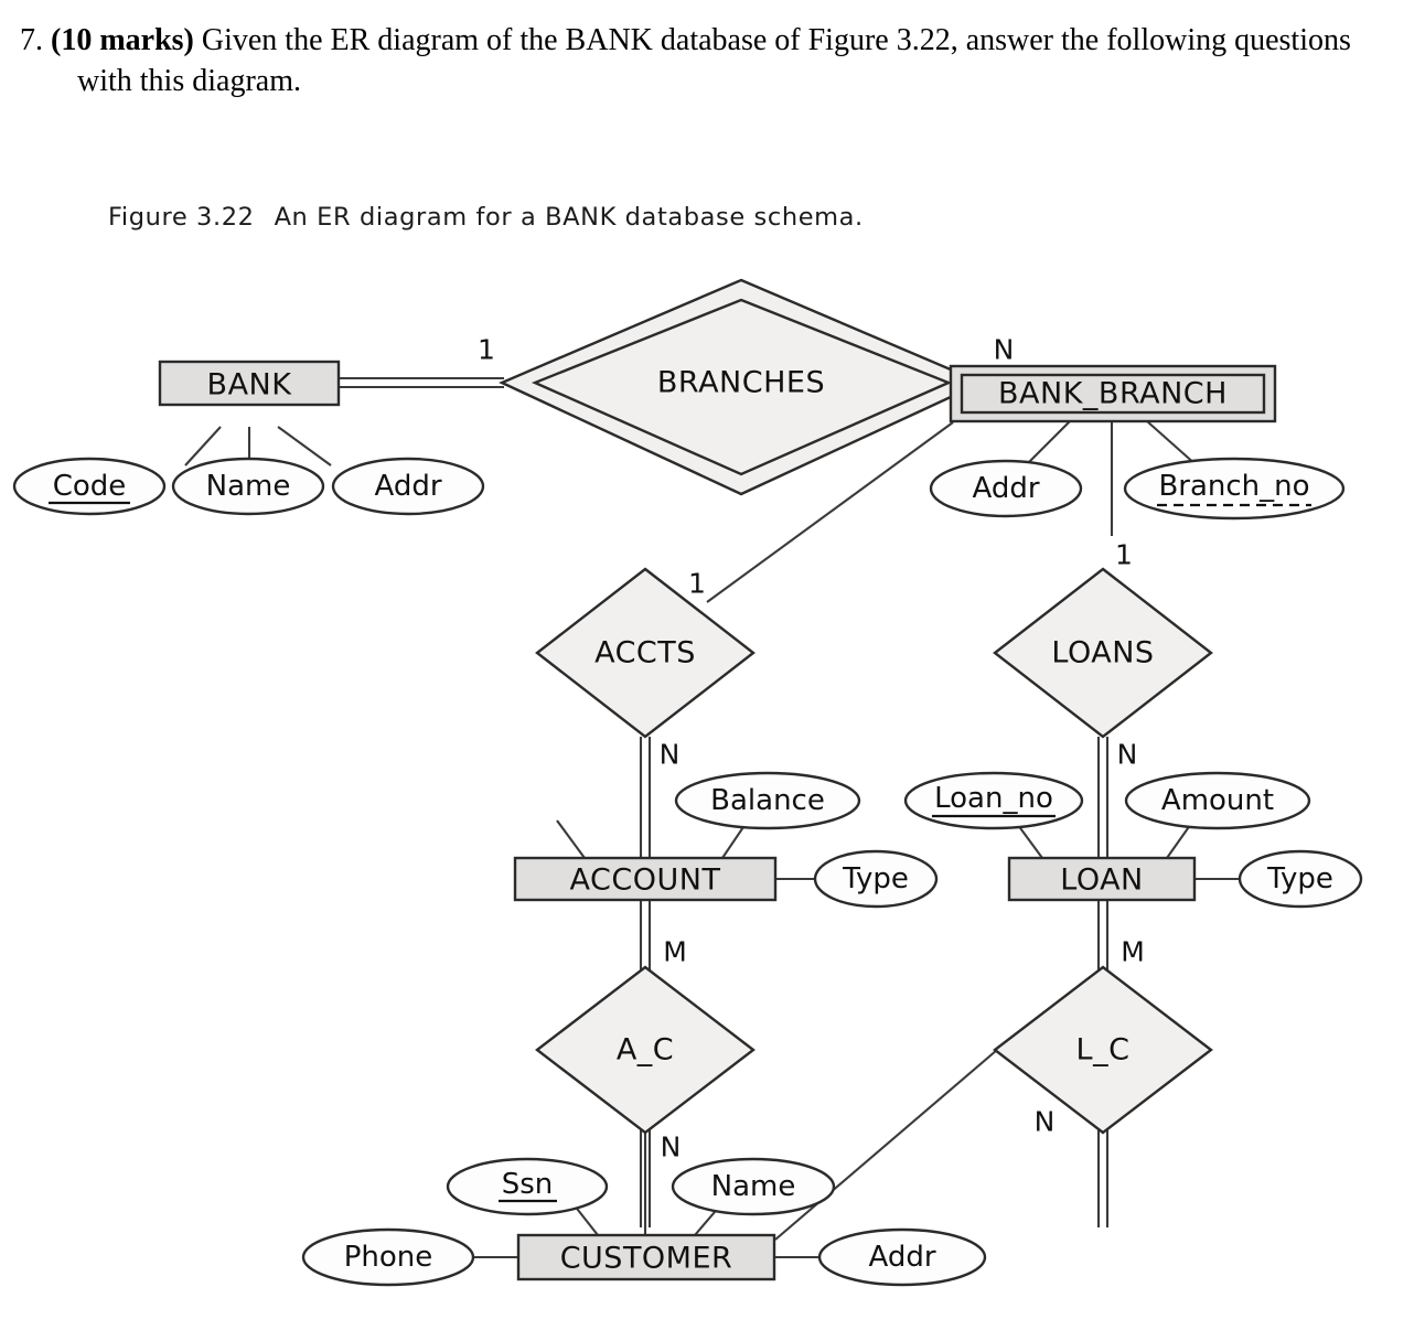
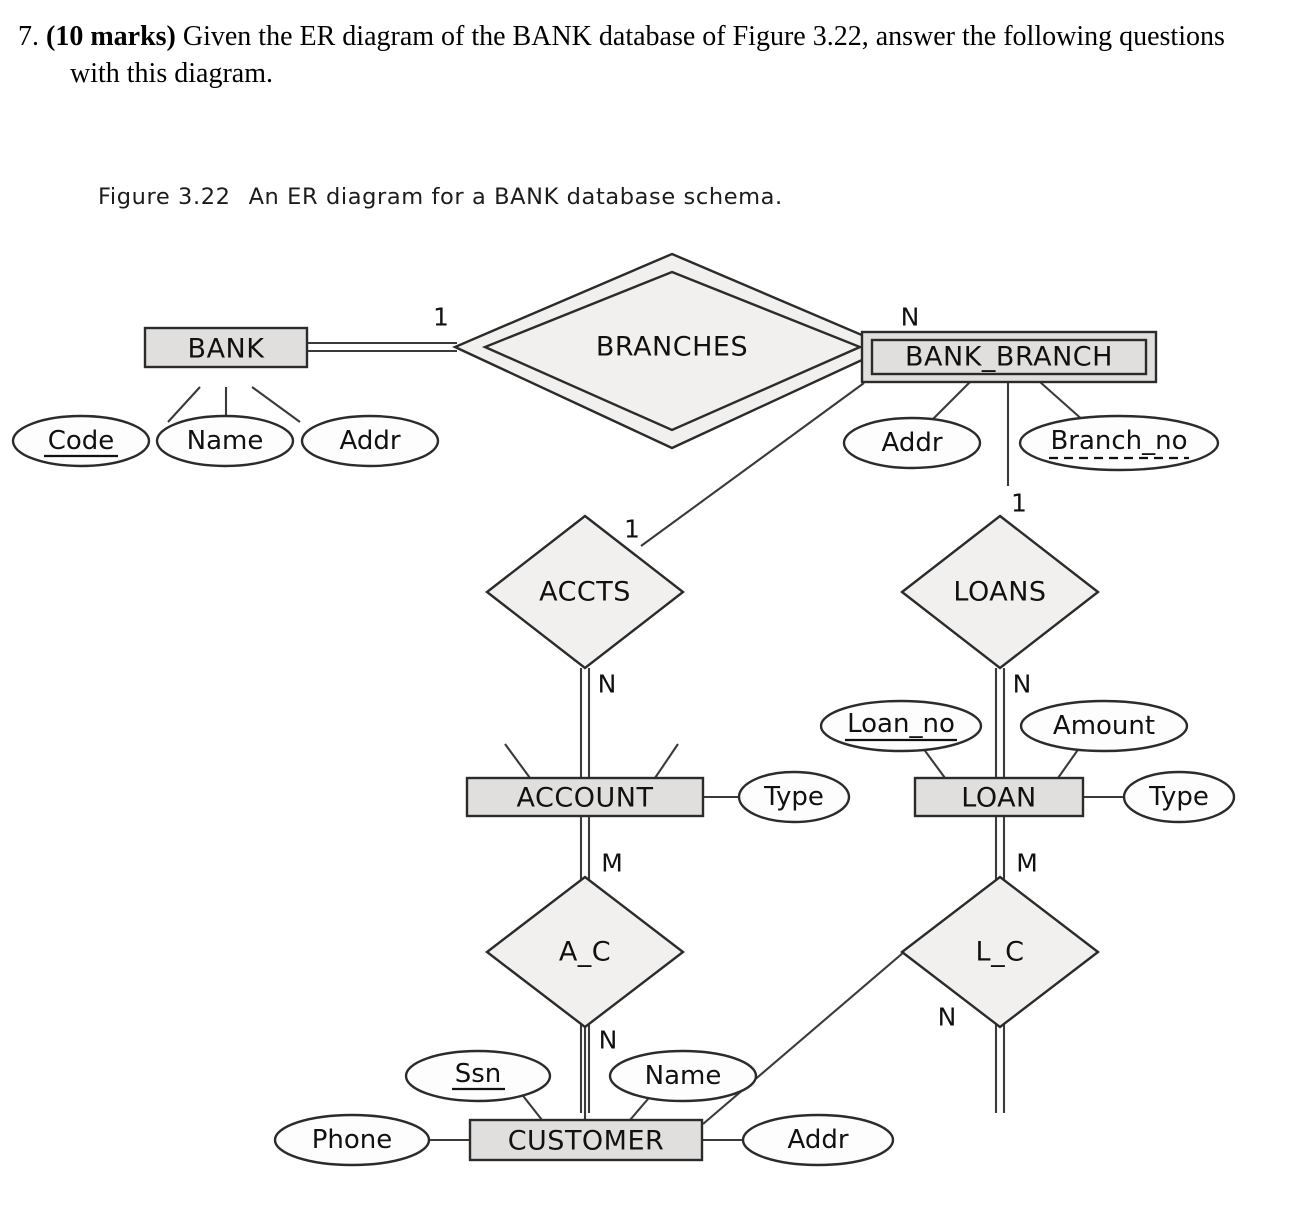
  7. (10 marks) Given the ER diagram of the BANK database of Figure 3.22, answer the following questions with this diagram.
  Figure 3.22 An ER diagram for a BANK database schema.
  BANK
  Code
  Name
  Addr
  BRANCHES
  1
  N
  BANK_BRANCH
  Addr
  Branch_no
  1
  ACCTS
  1
  N
  LOANS
  N
- Balance
  Type
  ACCOUNT
  Loan_no
  Amount
  Type
  LOAN
  A_C
  M
  N
  L_C
  M
  N
  Ssn
  Name
  Phone
  Addr
  CUSTOMER
